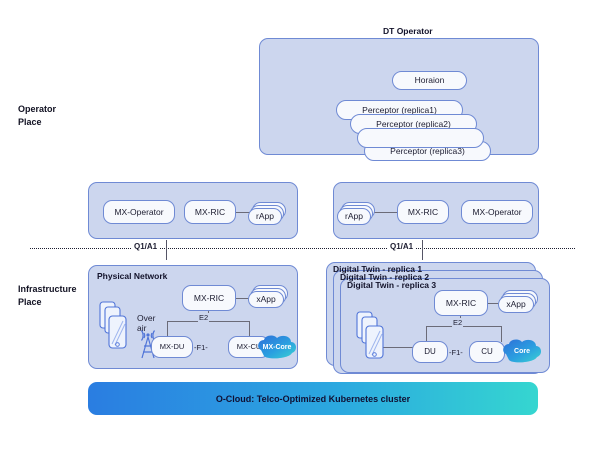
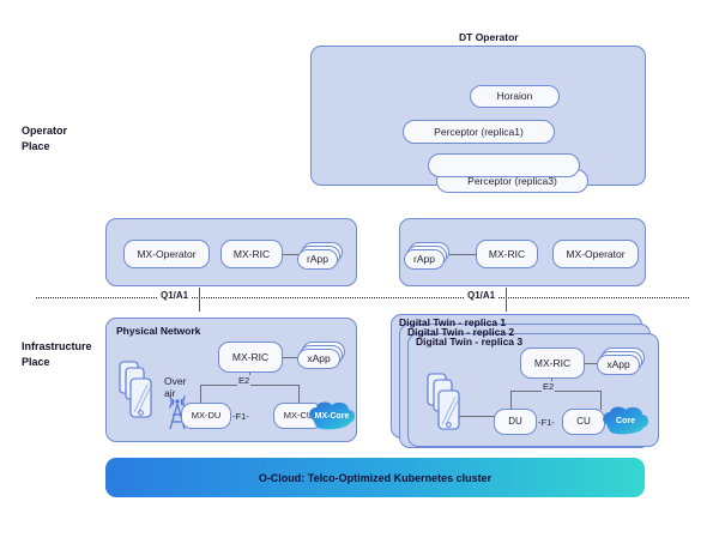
  Operator
  Place
  Infrastructure
  Place
  DT Operator
  Horaion
  Perceptor (replica1)
- Perceptor (replica2)
  Perceptor (replica3)
  MX-Operator
  MX-RIC
  rApp
  rApp
  MX-RIC
  MX-Operator
  Q1/A1
  Q1/A1
  Physical Network
  Over
  air
  MX-RIC
  xApp
  E2
  MX-DU
  -F1-
  MX-C
  Digital Twin - replica 1
  Digital Twin - replica 2
  Digital Twin - replica 3
  MX-RIC
  xApp
  E2
  DU
  -F1-
  CU
  O-Cloud: Telco-Optimized Kubernetes cluster
